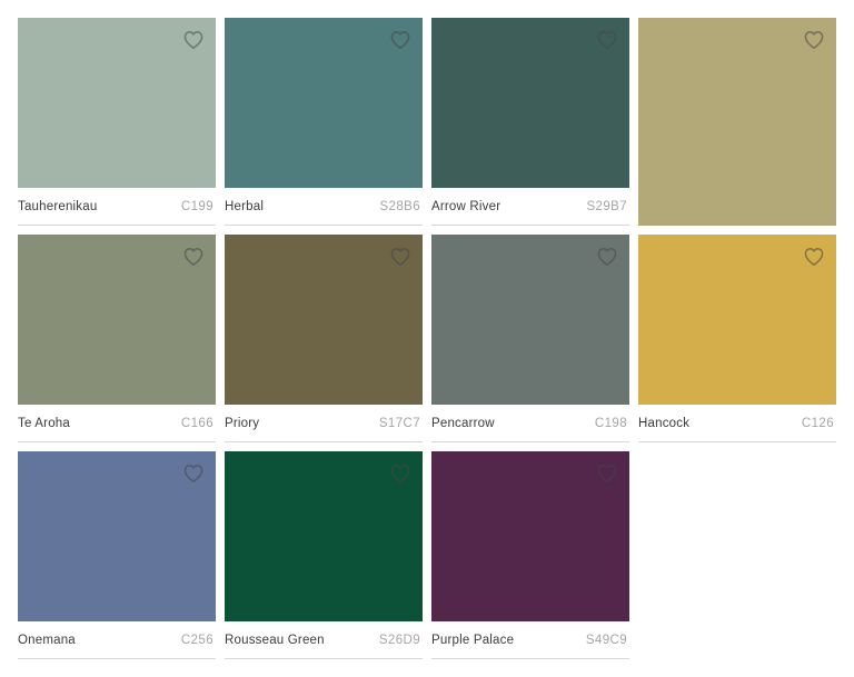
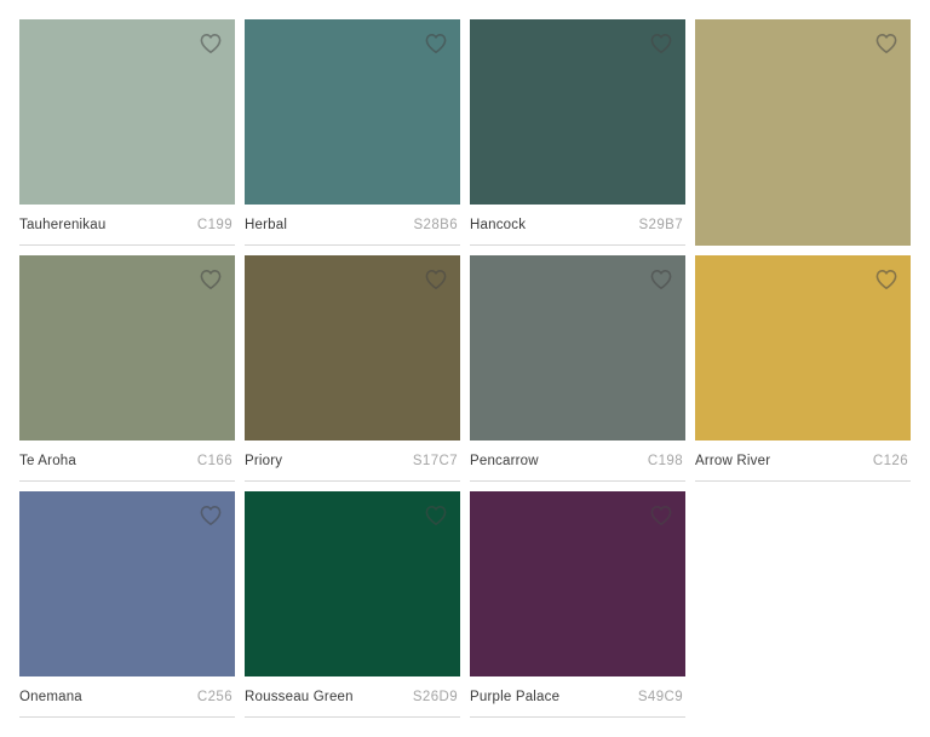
  Tauherenikau
  C199
  Herbal
  S28B6
- Arrow River
+ Hancock
  S29B7
  Te Aroha
  C166
  Priory
  S17C7
  Pencarrow
  C198
- Hancock
+ Arrow River
  C126
  Onemana
  C256
  Rousseau Green
  S26D9
  Purple Palace
  S49C9
